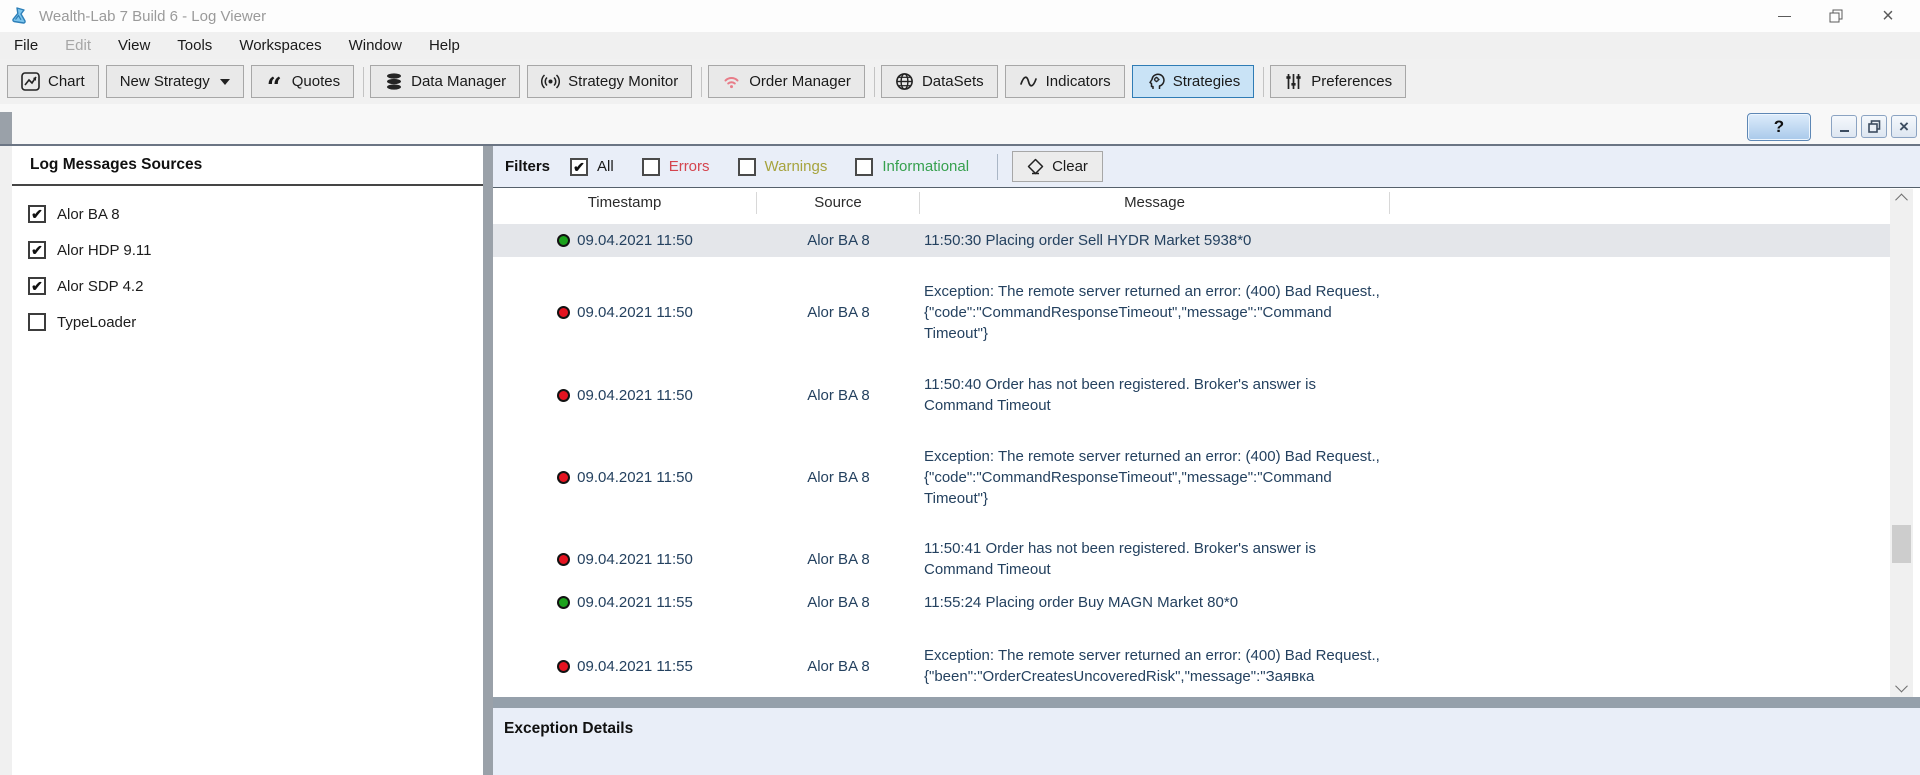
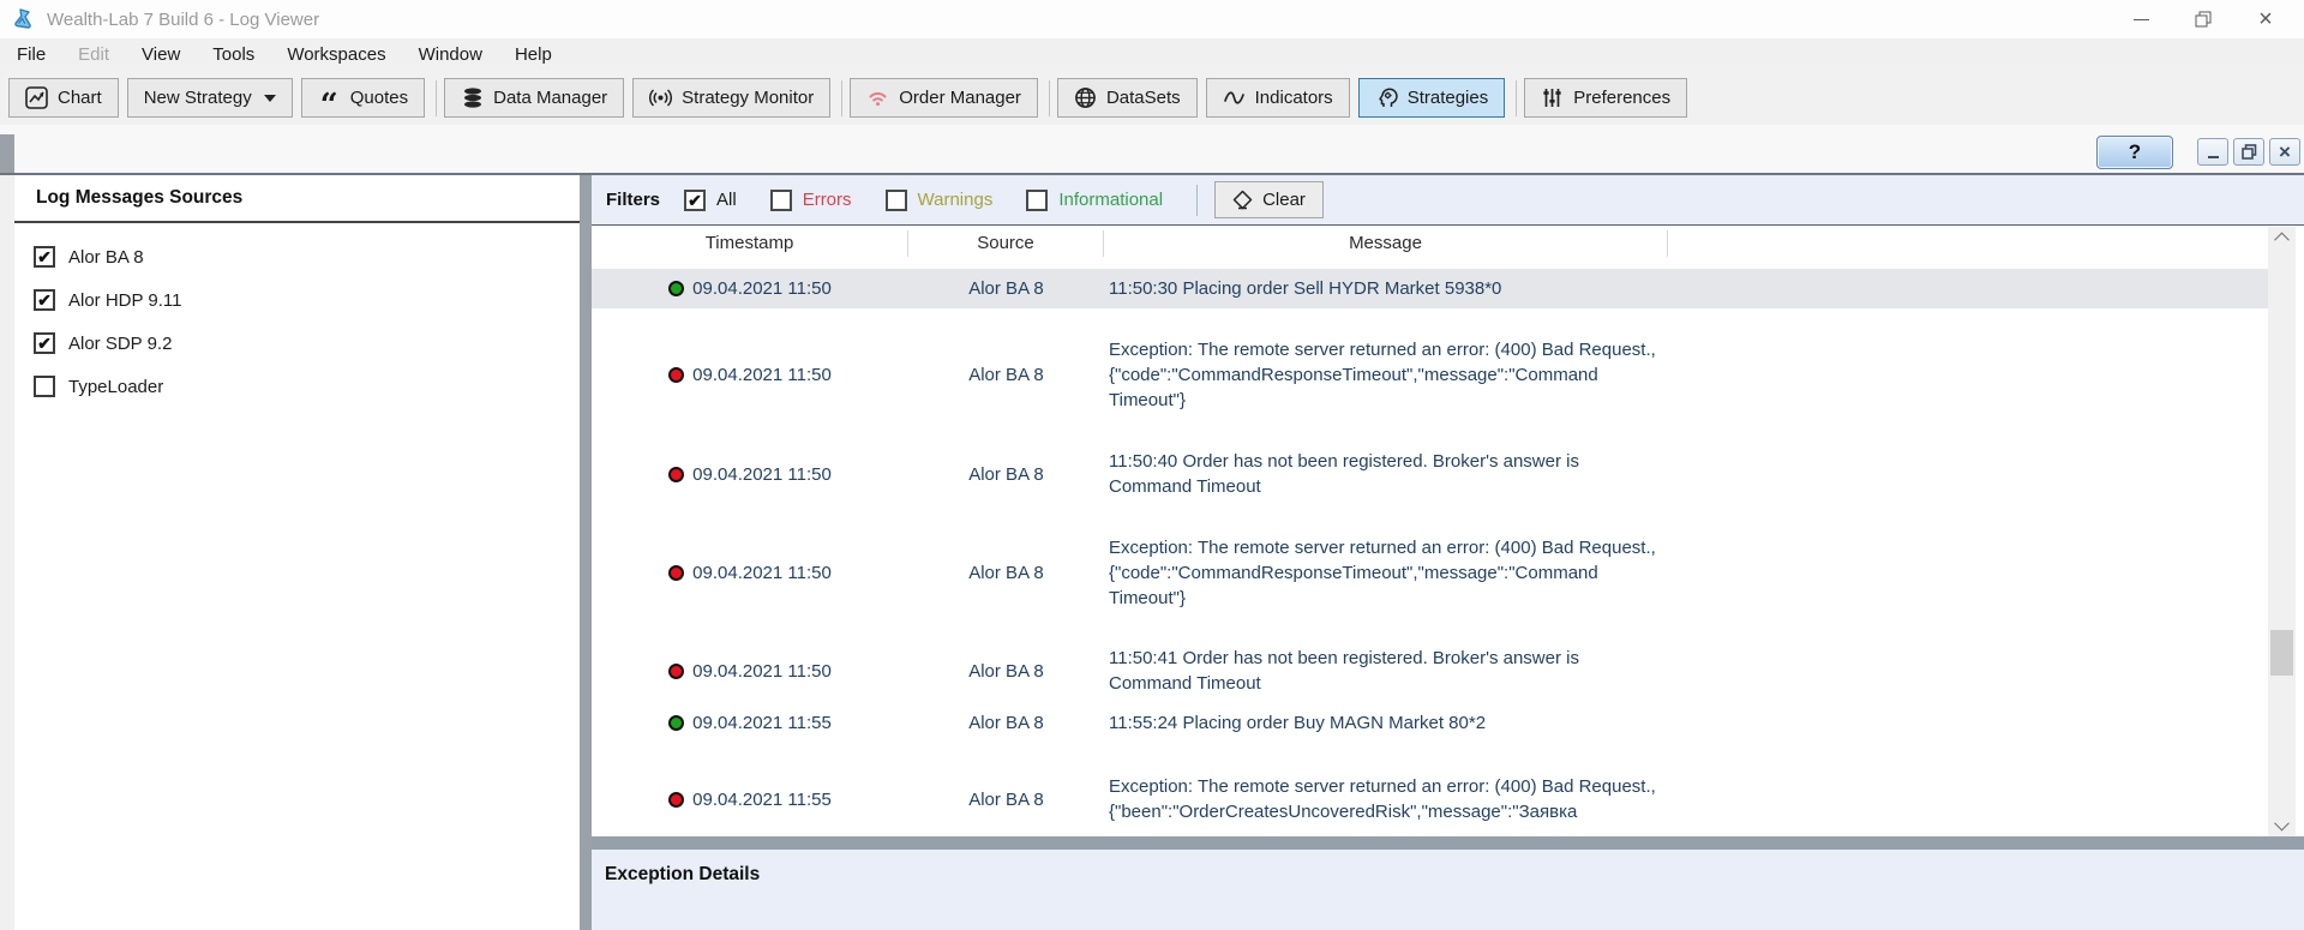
  Wealth-Lab 7 Build 6 - Log Viewer
  ×
  File
  Edit
  View
  Tools
  Workspaces
  Window
  Help
  Chart
  New Strategy
  “
  Quotes
  Data Manager
  Strategy Monitor
  Order Manager
  DataSets
  Indicators
  Strategies
  Preferences
  ?
  ×
  Log Messages Sources
  Alor BA 8
  Alor HDP 9.11
- Alor SDP 4.2
+ Alor SDP 9.2
  TypeLoader
  Filters
  All
  Errors
  Warnings
  Informational
  Clear
  Timestamp
  Source
  Message
  09.04.2021 11:50
  Alor BA 8
  11:50:30 Placing order Sell HYDR Market 5938*0
  09.04.2021 11:50
  Alor BA 8
  Exception: The remote server returned an error: (400) Bad Request., {"code":"CommandResponseTimeout","message":"Command Timeout"}
  09.04.2021 11:50
  Alor BA 8
  11:50:40 Order has not been registered. Broker's answer is Command Timeout
  09.04.2021 11:50
  Alor BA 8
  Exception: The remote server returned an error: (400) Bad Request., {"code":"CommandResponseTimeout","message":"Command Timeout"}
  09.04.2021 11:50
  Alor BA 8
  11:50:41 Order has not been registered. Broker's answer is Command Timeout
  09.04.2021 11:55
  Alor BA 8
- 11:55:24 Placing order Buy MAGN Market 80*0
+ 11:55:24 Placing order Buy MAGN Market 80*2
  09.04.2021 11:55
  Alor BA 8
  Exception: The remote server returned an error: (400) Bad Request., {"been":"OrderCreatesUncoveredRisk","message":"Заявка
  Exception Details
